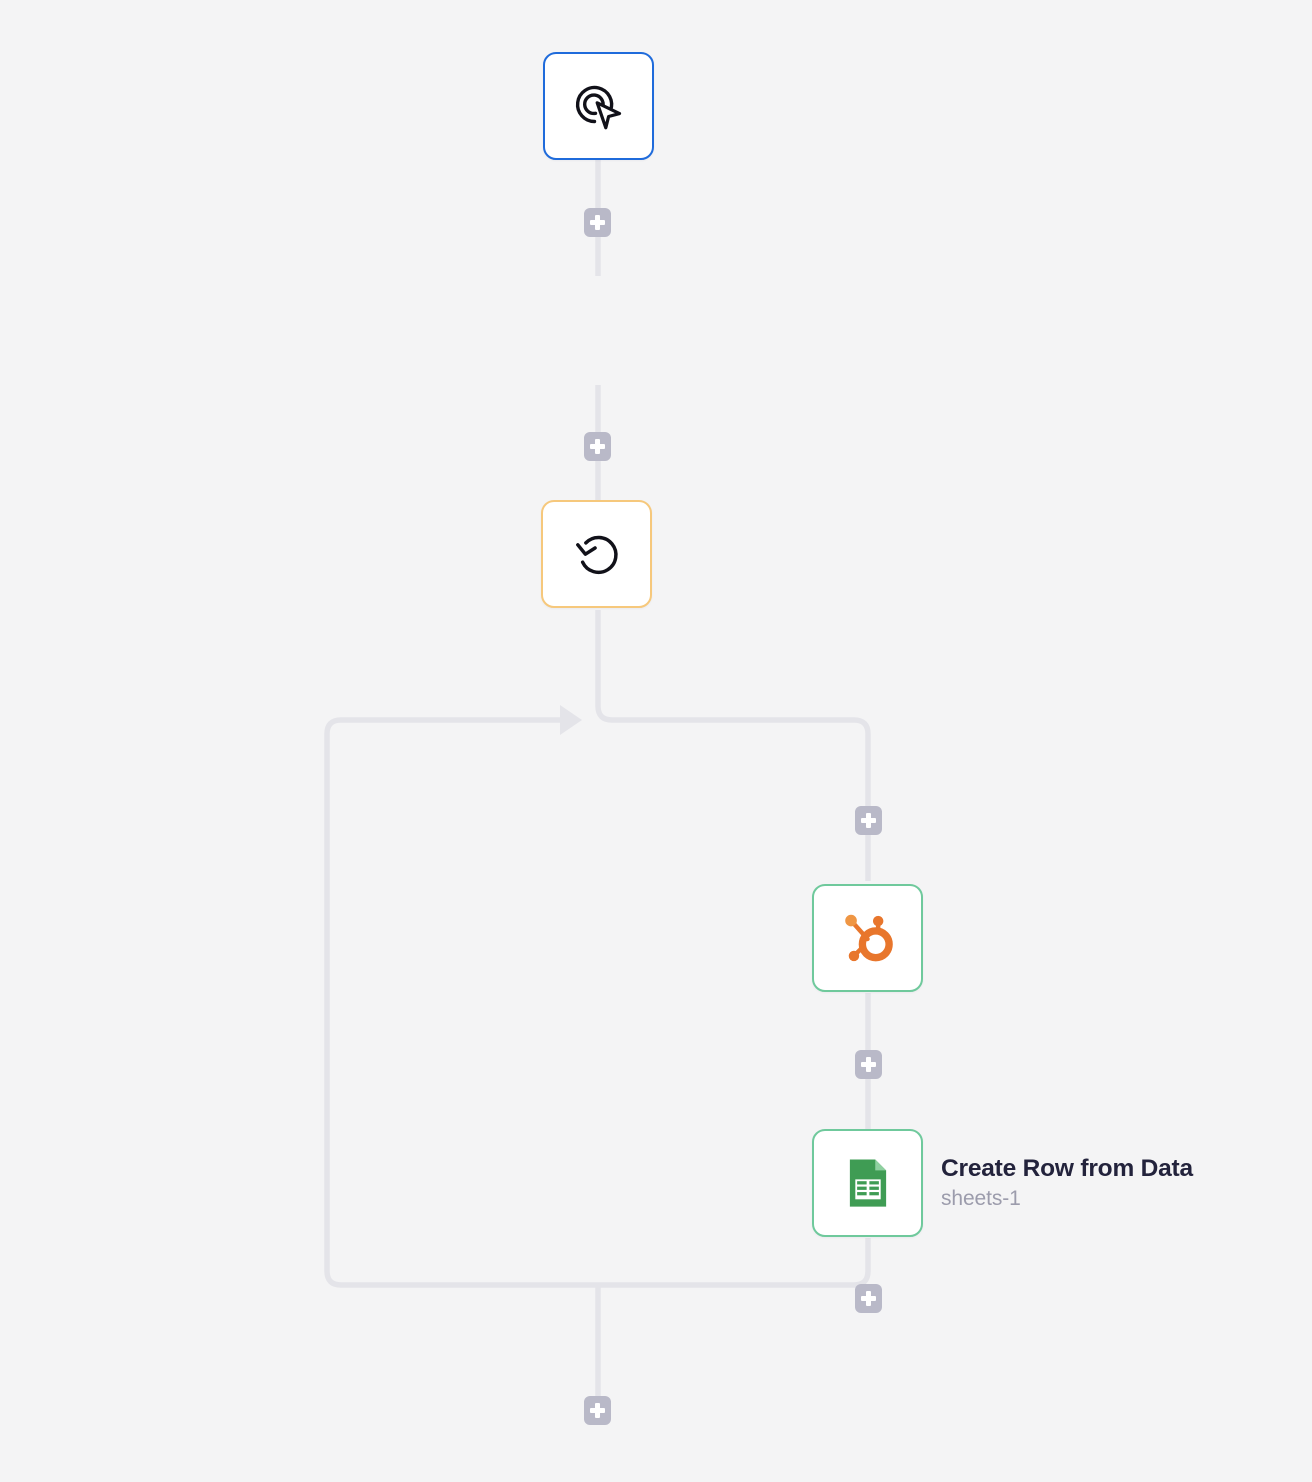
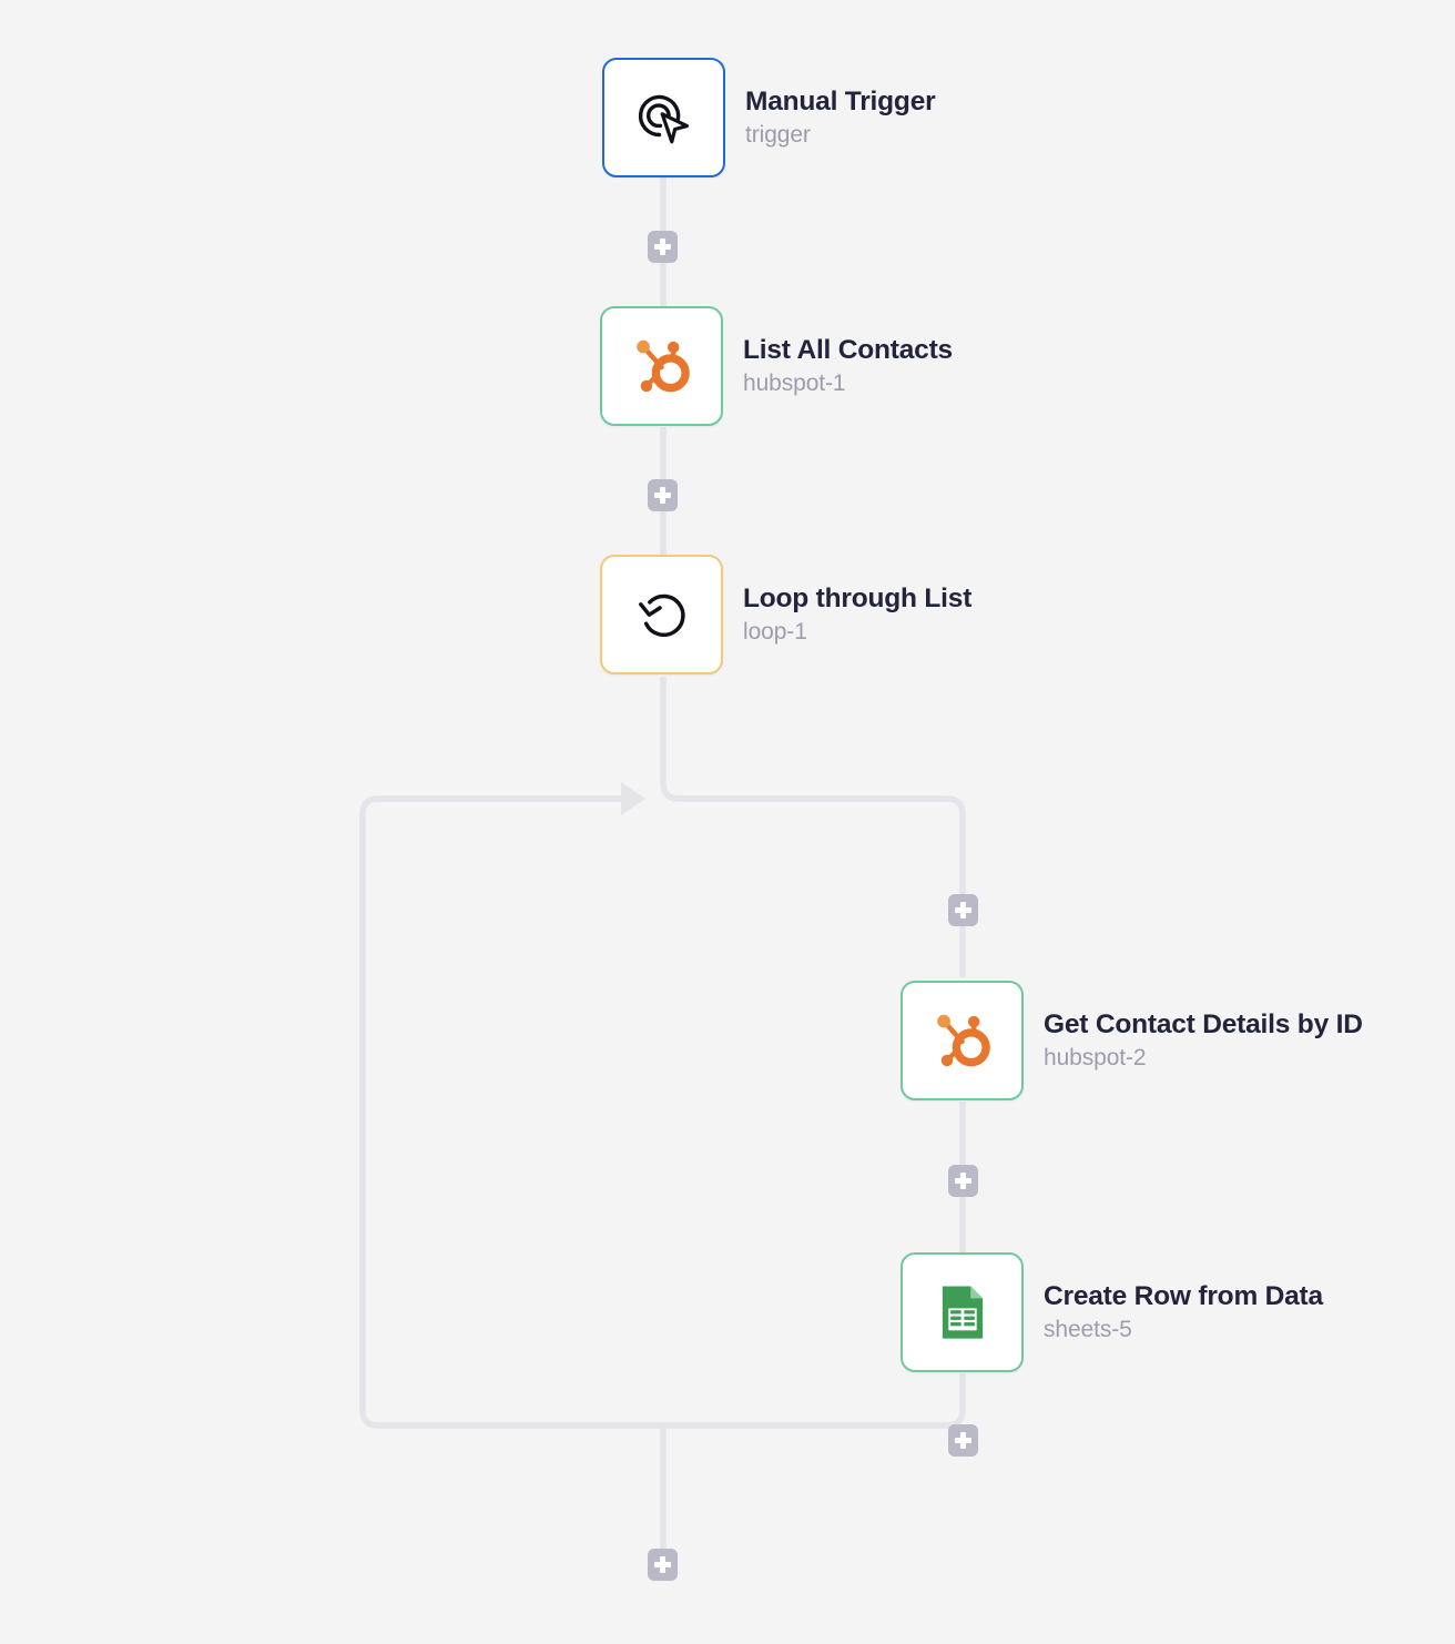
+ Manual Trigger
+ trigger
+ List All Contacts
+ hubspot-1
+ Loop through List
+ loop-1
+ Get Contact Details by ID
+ hubspot-2
  Create Row from Data
- sheets-1
+ sheets-5
